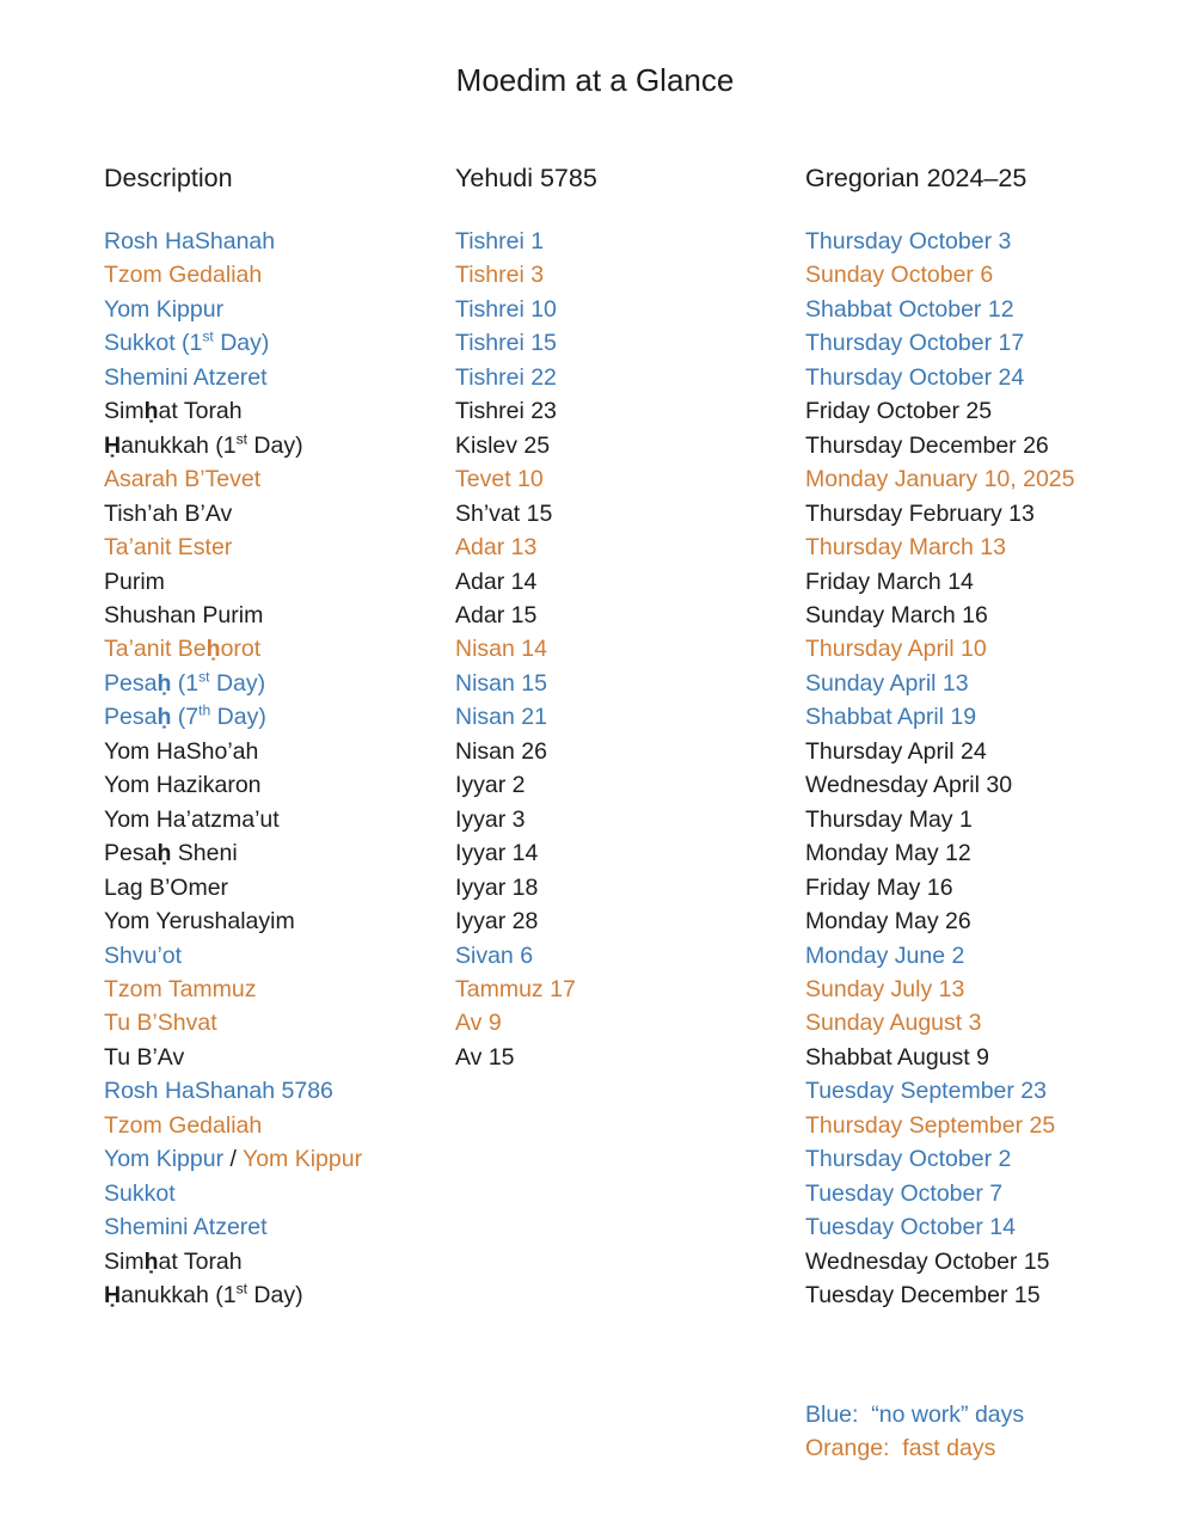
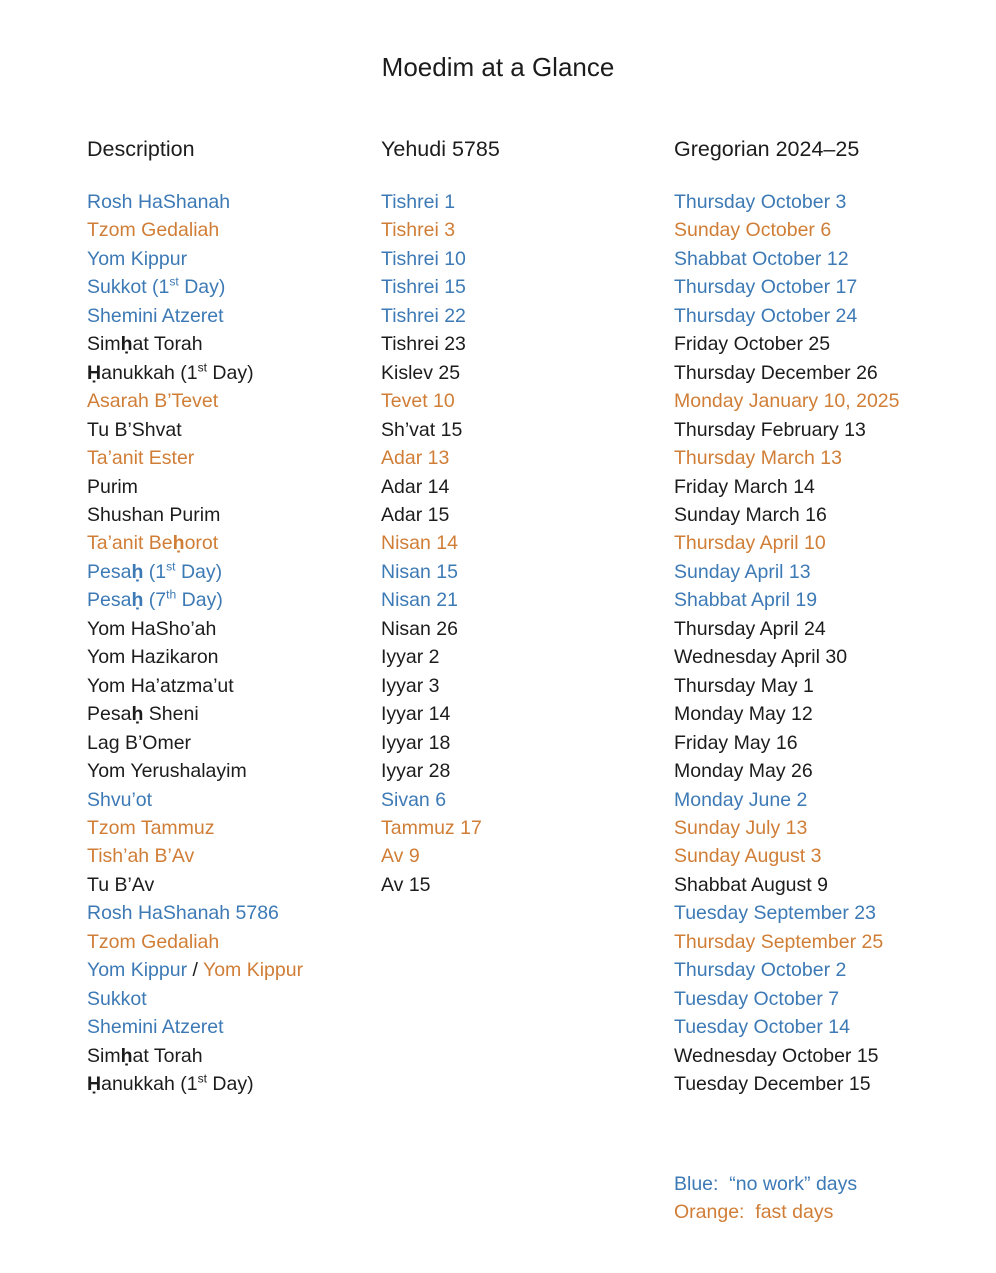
  Moedim at a Glance
  Description
  Yehudi 5785
  Gregorian 2024–25
  Rosh HaShanah
  Tzom Gedaliah
  Yom Kippur
  Sukkot (1st Day)
  Shemini Atzeret
  Simḥat Torah
  Ḥanukkah (1st Day)
  Asarah B’Tevet
- Tish’ah B’Av
+ Tu B’Shvat
  Ta’anit Ester
  Purim
  Shushan Purim
  Ta’anit Beḥorot
  Pesaḥ (1st Day)
  Pesaḥ (7th Day)
  Yom HaSho’ah
  Yom Hazikaron
  Yom Ha’atzma’ut
  Pesaḥ Sheni
  Lag B’Omer
  Yom Yerushalayim
  Shvu’ot
  Tzom Tammuz
- Tu B’Shvat
+ Tish’ah B’Av
  Tu B’Av
  Rosh HaShanah 5786
  Tzom Gedaliah
  Yom Kippur / Yom Kippur
  Sukkot
  Shemini Atzeret
  Simḥat Torah
  Ḥanukkah (1st Day)
  Tishrei 1
  Tishrei 3
  Tishrei 10
  Tishrei 15
  Tishrei 22
  Tishrei 23
  Kislev 25
  Tevet 10
  Sh’vat 15
  Adar 13
  Adar 14
  Adar 15
  Nisan 14
  Nisan 15
  Nisan 21
  Nisan 26
  Iyyar 2
  Iyyar 3
  Iyyar 14
  Iyyar 18
  Iyyar 28
  Sivan 6
  Tammuz 17
  Av 9
  Av 15
  Thursday October 3
  Sunday October 6
  Shabbat October 12
  Thursday October 17
  Thursday October 24
  Friday October 25
  Thursday December 26
  Monday January 10, 2025
  Thursday February 13
  Thursday March 13
  Friday March 14
  Sunday March 16
  Thursday April 10
  Sunday April 13
  Shabbat April 19
  Thursday April 24
  Wednesday April 30
  Thursday May 1
  Monday May 12
  Friday May 16
  Monday May 26
  Monday June 2
  Sunday July 13
  Sunday August 3
  Shabbat August 9
  Tuesday September 23
  Thursday September 25
  Thursday October 2
  Tuesday October 7
  Tuesday October 14
  Wednesday October 15
  Tuesday December 15
  Blue: “no work” days
  Orange: fast days
